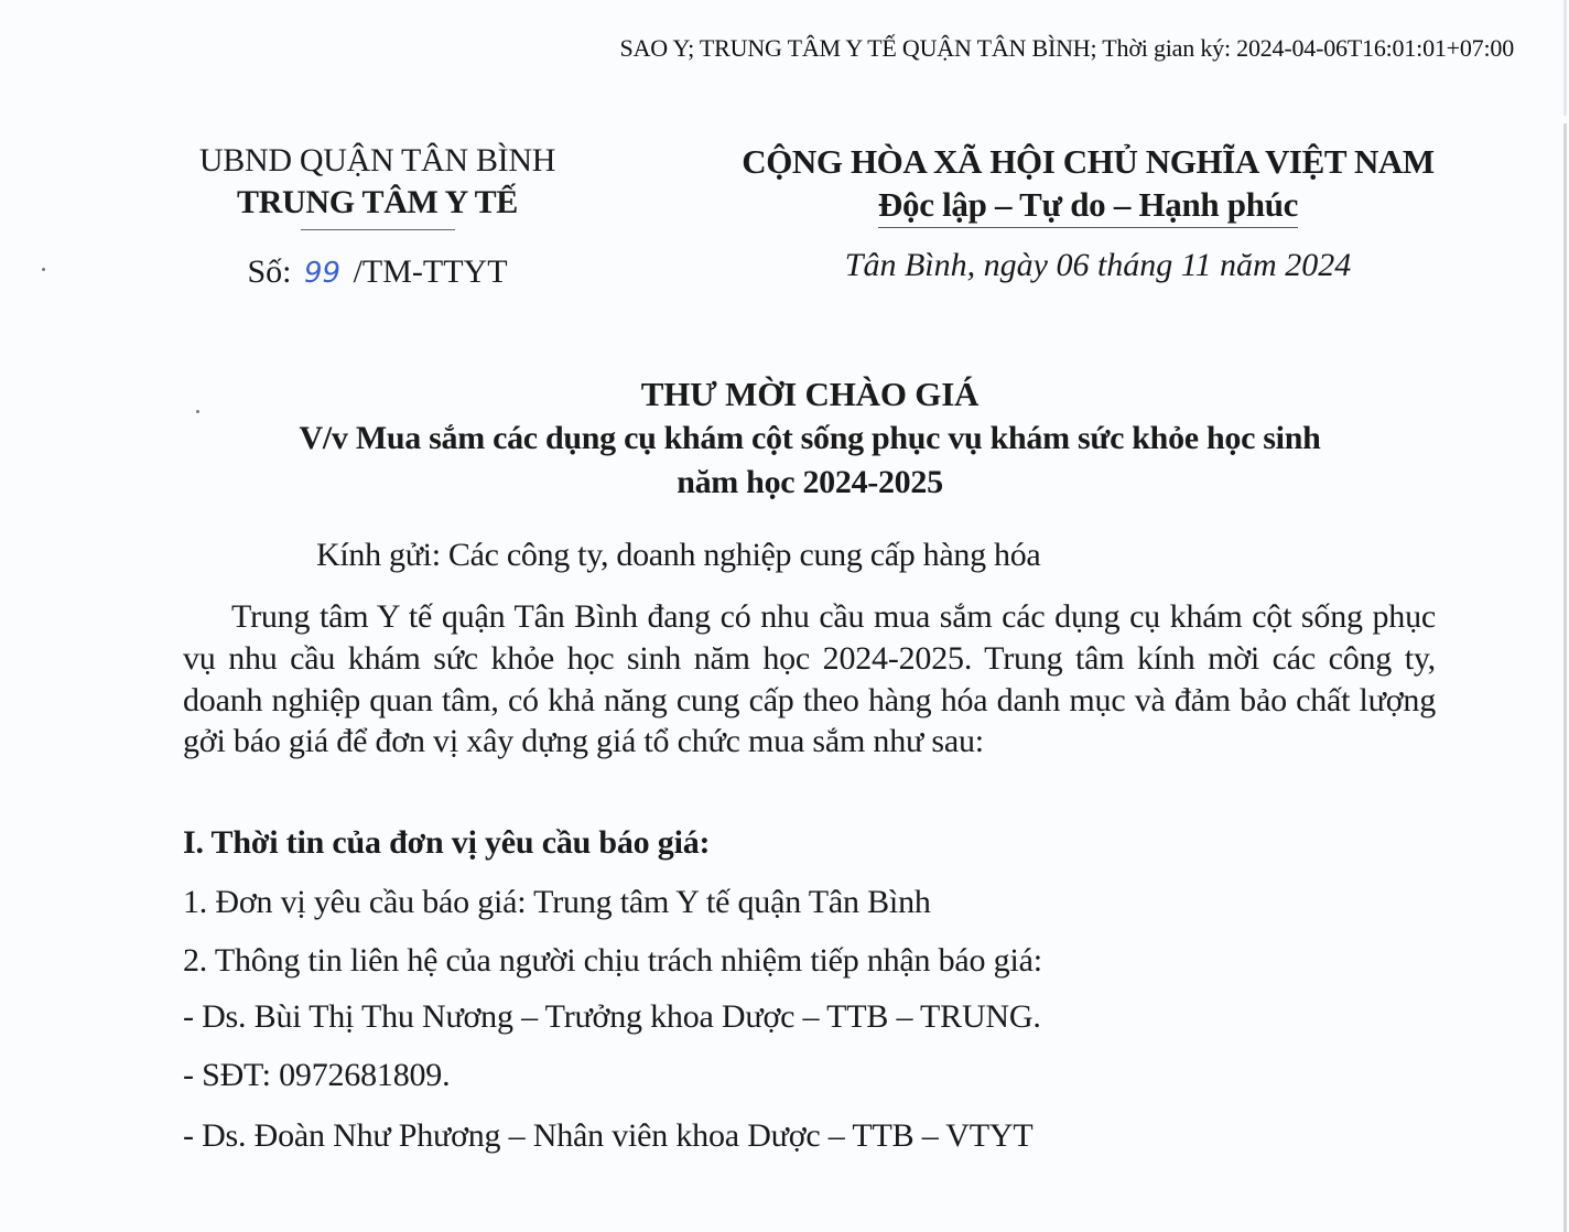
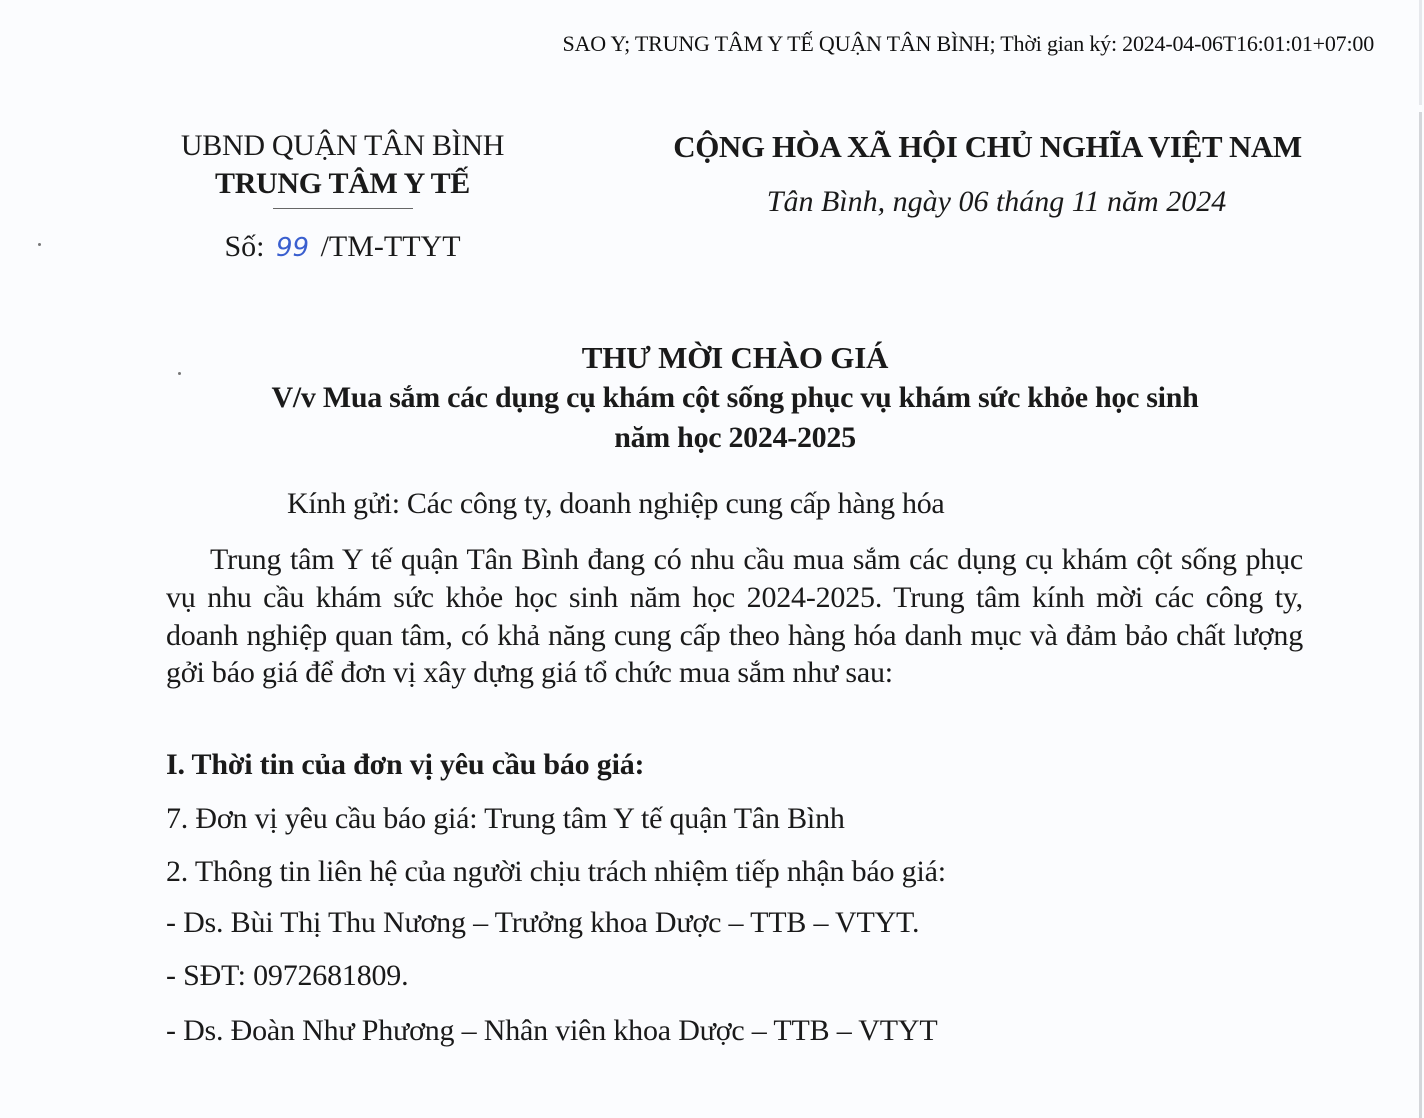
  SAO Y; TRUNG TÂM Y TẾ QUẬN TÂN BÌNH; Thời gian ký: 2024-04-06T16:01:01+07:00
  UBND QUẬN TÂN BÌNH
  TRUNG TÂM Y TẾ
  Số: 99 /TM-TTYT
  CỘNG HÒA XÃ HỘI CHỦ NGHĨA VIỆT NAM
- Độc lập – Tự do – Hạnh phúc
  Tân Bình, ngày 06 tháng 11 năm 2024
  THƯ MỜI CHÀO GIÁ
  V/v Mua sắm các dụng cụ khám cột sống phục vụ khám sức khỏe học sinh
  năm học 2024-2025
  Kính gửi: Các công ty, doanh nghiệp cung cấp hàng hóa
  Trung tâm Y tế quận Tân Bình đang có nhu cầu mua sắm các dụng cụ khám cột sống phục vụ nhu cầu khám sức khỏe học sinh năm học 2024-2025. Trung tâm kính mời các công ty, doanh nghiệp quan tâm, có khả năng cung cấp theo hàng hóa danh mục và đảm bảo chất lượng gởi báo giá để đơn vị xây dựng giá tổ chức mua sắm như sau:
  I. Thời tin của đơn vị yêu cầu báo giá:
- 1. Đơn vị yêu cầu báo giá: Trung tâm Y tế quận Tân Bình
+ 7. Đơn vị yêu cầu báo giá: Trung tâm Y tế quận Tân Bình
  2. Thông tin liên hệ của người chịu trách nhiệm tiếp nhận báo giá:
- - Ds. Bùi Thị Thu Nương – Trưởng khoa Dược – TTB – TRUNG.
+ - Ds. Bùi Thị Thu Nương – Trưởng khoa Dược – TTB – VTYT.
  - SĐT: 0972681809.
  - Ds. Đoàn Như Phương – Nhân viên khoa Dược – TTB – VTYT
